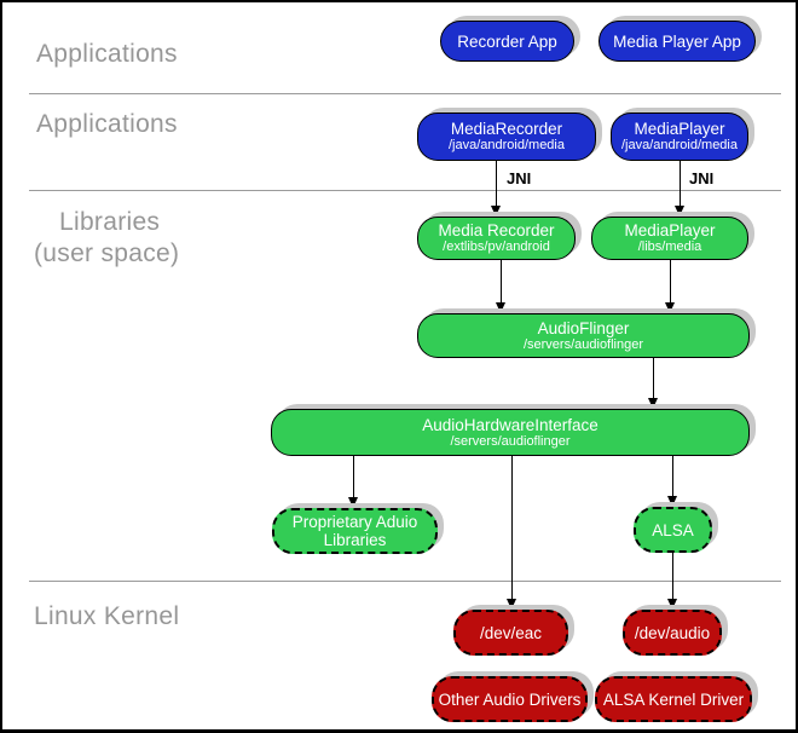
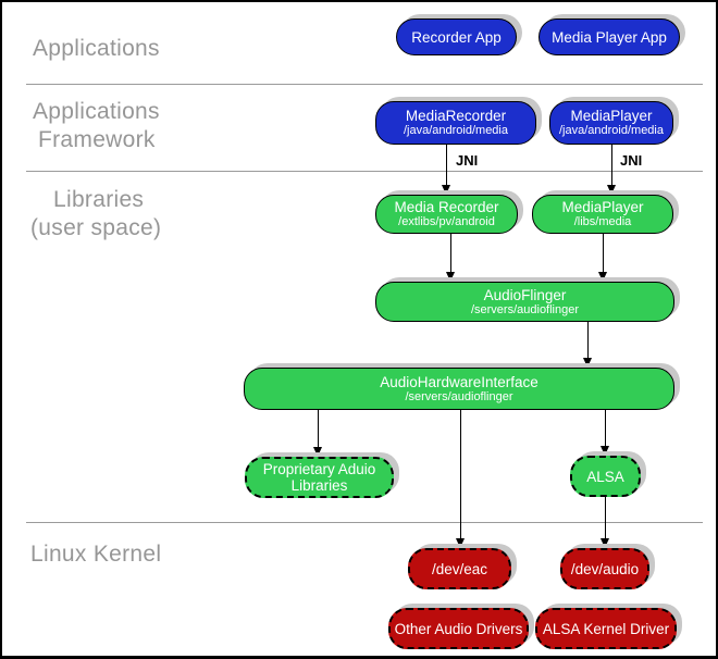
  Applications
  Applications
+ Framework
  Libraries
  (user space)
  Linux Kernel
  Recorder App
  Media Player App
  MediaRecorder
  /java/android/media
  MediaPlayer
  /java/android/media
  JNI
  JNI
  Media Recorder
  /extlibs/pv/android
  MediaPlayer
  /libs/media
  AudioFlinger
  /servers/audioflinger
  AudioHardwareInterface
  /servers/audioflinger
  Proprietary Aduio
  Libraries
  ALSA
  /dev/eac
  /dev/audio
  Other Audio Drivers
  ALSA Kernel Driver
